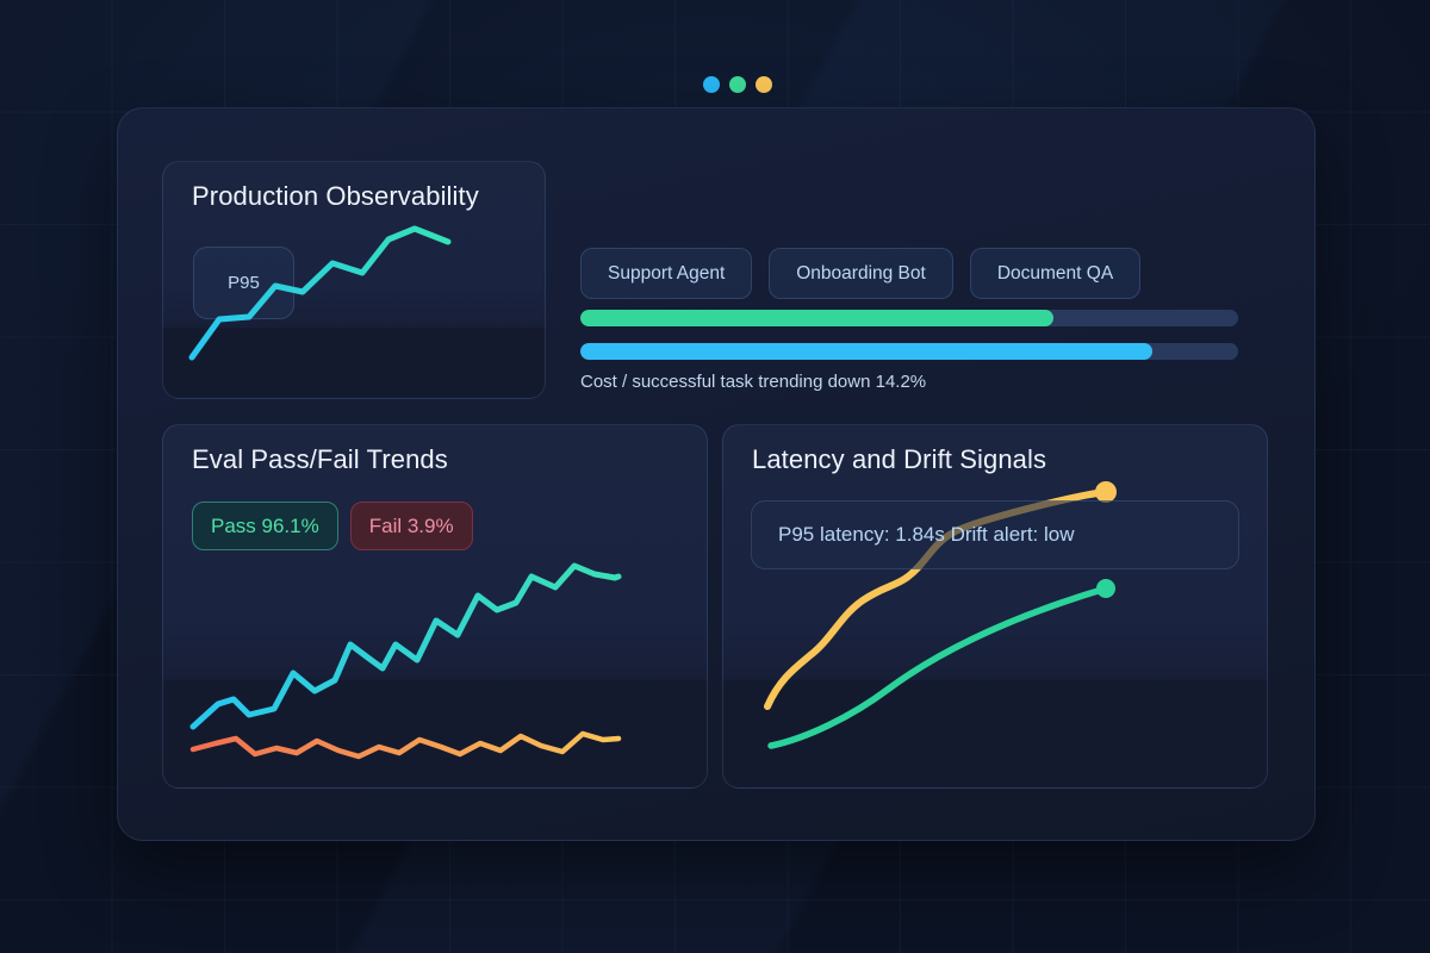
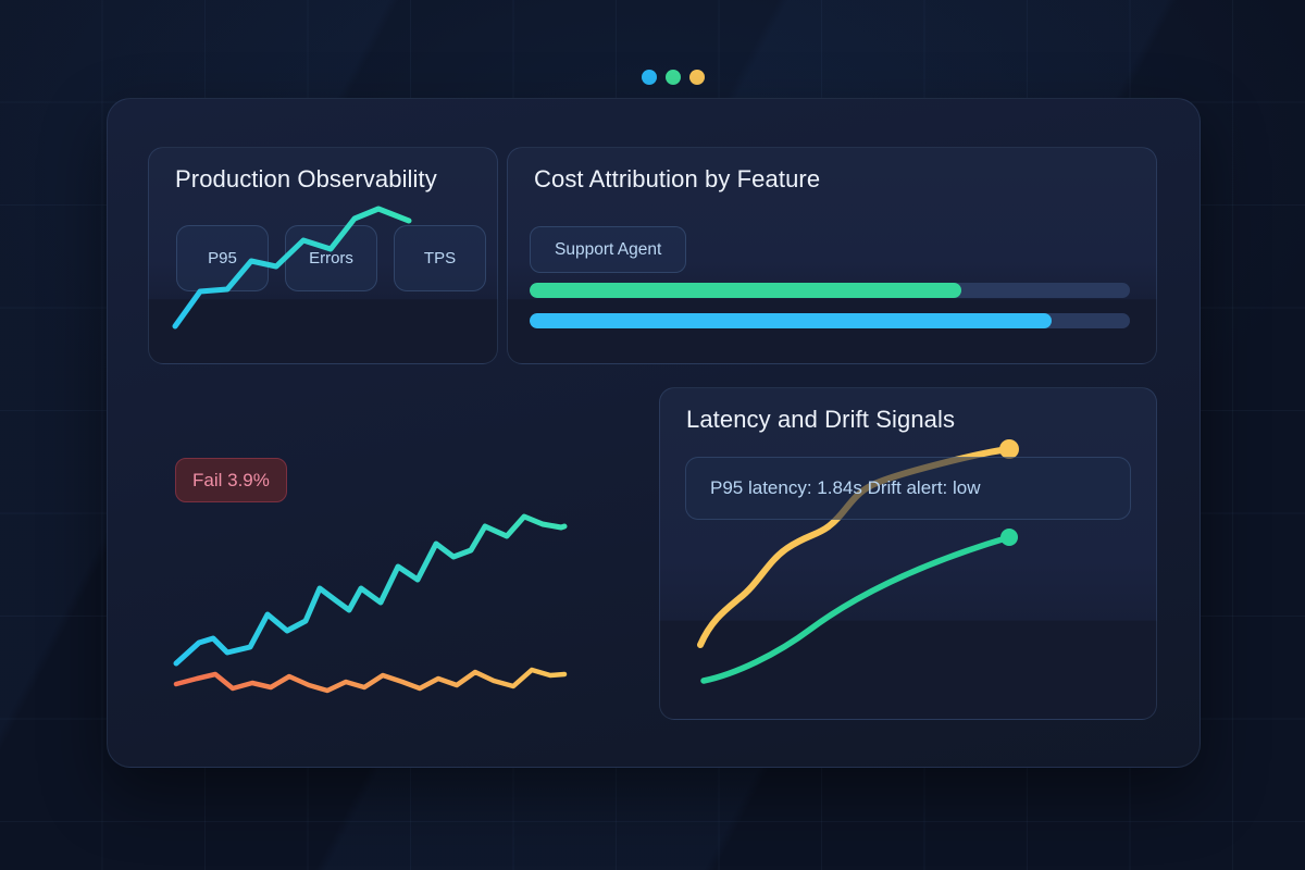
  Production Observability
  P95
+ Errors
+ TPS
+ Cost Attribution by Feature
  Support Agent
- Onboarding Bot
- Document QA
- Cost / successful task trending down 14.2%
- Eval Pass/Fail Trends
- Pass 96.1%
  Fail 3.9%
  Latency and Drift Signals
  P95 latency: 1.84s Drift alert: low
